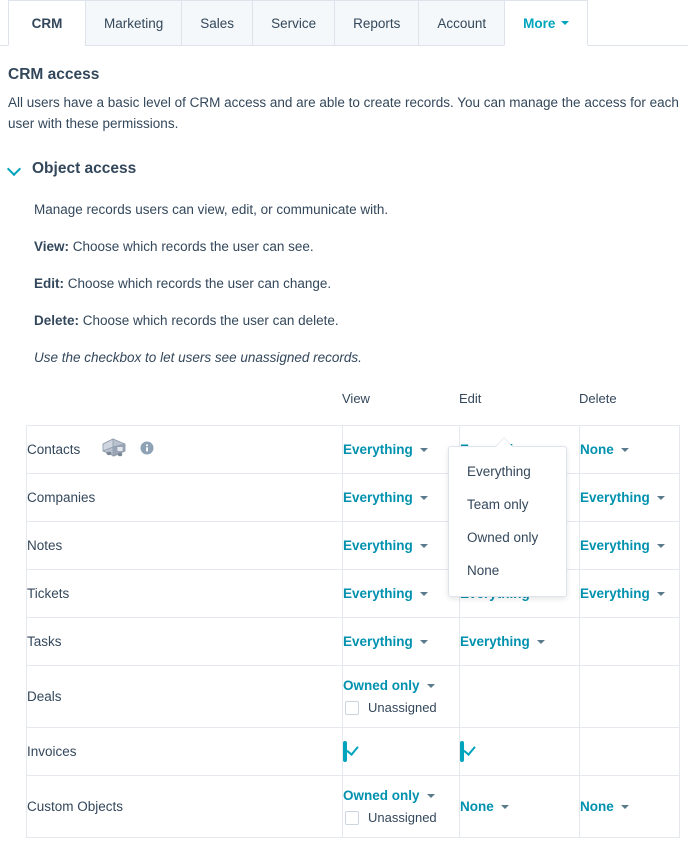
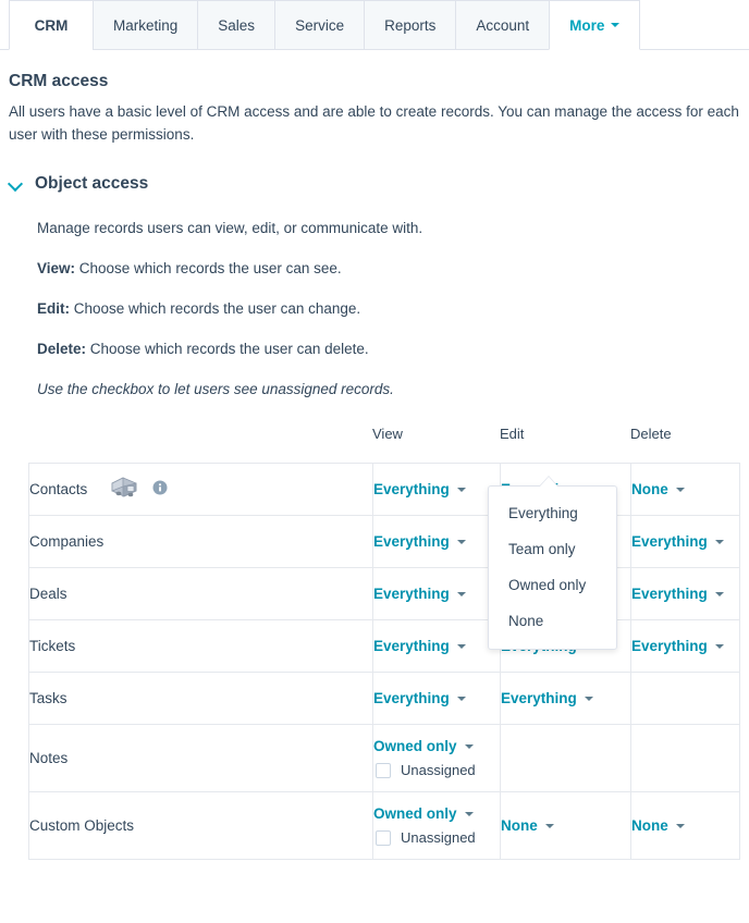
  CRM
  Marketing
  Sales
  Service
  Reports
  Account
  More
  CRM access
  All users have a basic level of CRM access and are able to create records. You can manage the access for each user with these permissions.
  Object access
  Manage records users can view, edit, or communicate with.
  View: Choose which records the user can see.
  Edit: Choose which records the user can change.
  Delete: Choose which records the user can delete.
  Use the checkbox to let users see unassigned records.
  View
  Edit
  Delete
  Companies	Everything		Everything
- Notes	Everything		Everything
+ Deals	Everything		Everything
  Tickets	Everything		Everything
  Tasks	Everything	Everything
- Deals	Owned onlyUnassigned
+ Notes	Owned onlyUnassigned
- Invoices
  Custom Objects	Owned onlyUnassigned	None	None
  Everything
  Team only
  Owned only
  None
